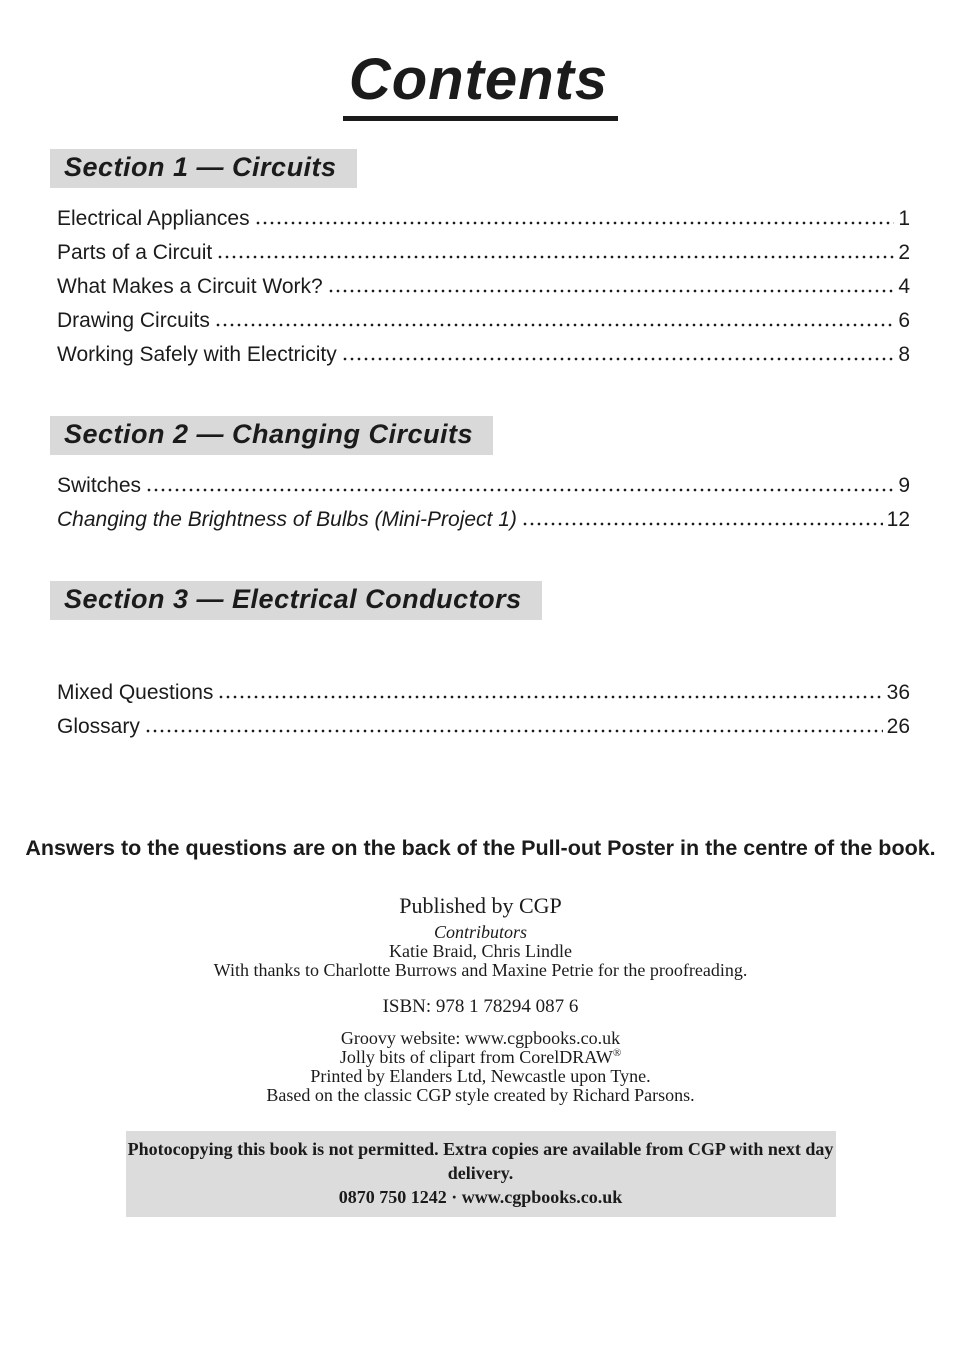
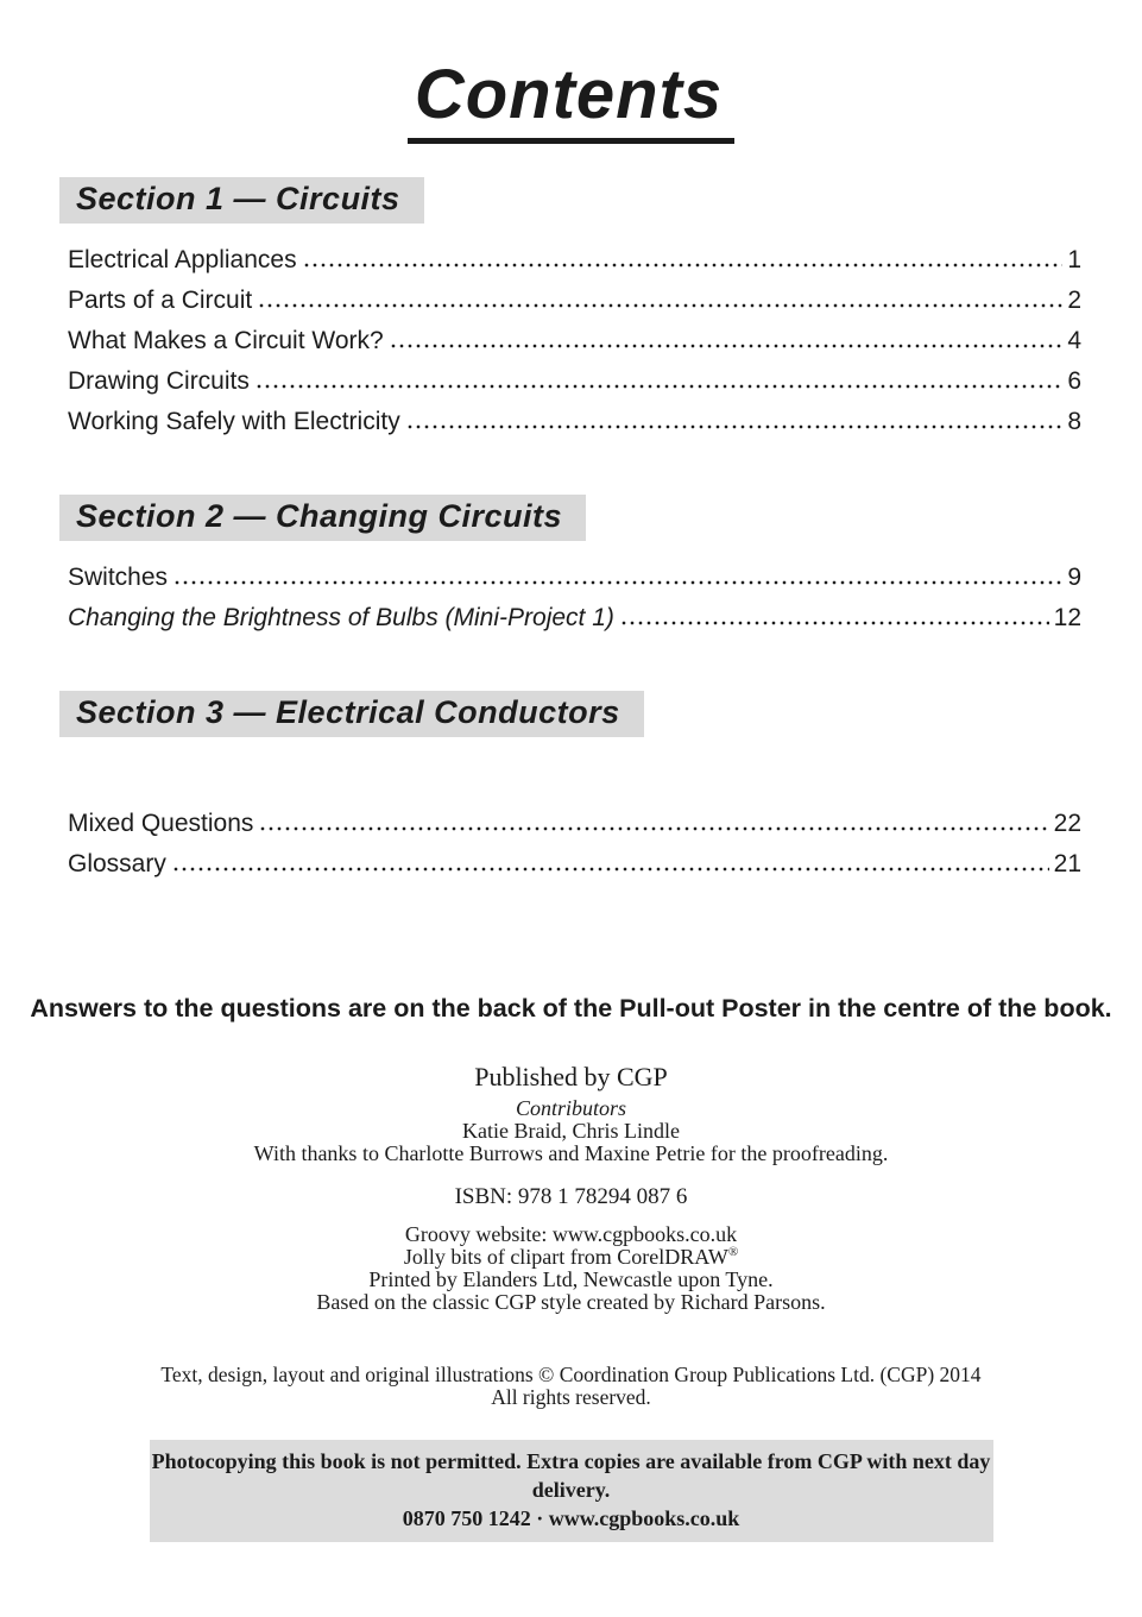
  Contents
  Section 1 — Circuits
  Electrical Appliances
  1
  Parts of a Circuit
  2
  What Makes a Circuit Work?
  4
  Drawing Circuits
  6
  Working Safely with Electricity
  8
  Section 2 — Changing Circuits
  Switches
  9
  Changing the Brightness of Bulbs (Mini-Project 1)
  12
  Section 3 — Electrical Conductors
  Mixed Questions
- 36
+ 22
  Glossary
- 26
+ 21
  Answers to the questions are on the back of the Pull-out Poster in the centre of the book.
  Published by CGP
  Contributors
  Katie Braid, Chris Lindle
  With thanks to Charlotte Burrows and Maxine Petrie for the proofreading.
  ISBN: 978 1 78294 087 6
  Groovy website: www.cgpbooks.co.uk
  Jolly bits of clipart from CorelDRAW®
  Printed by Elanders Ltd, Newcastle upon Tyne.
  Based on the classic CGP style created by Richard Parsons.
+ Text, design, layout and original illustrations © Coordination Group Publications Ltd. (CGP) 2014
+ All rights reserved.
  Photocopying this book is not permitted. Extra copies are available from CGP with next day delivery.
  0870 750 1242 · www.cgpbooks.co.uk
